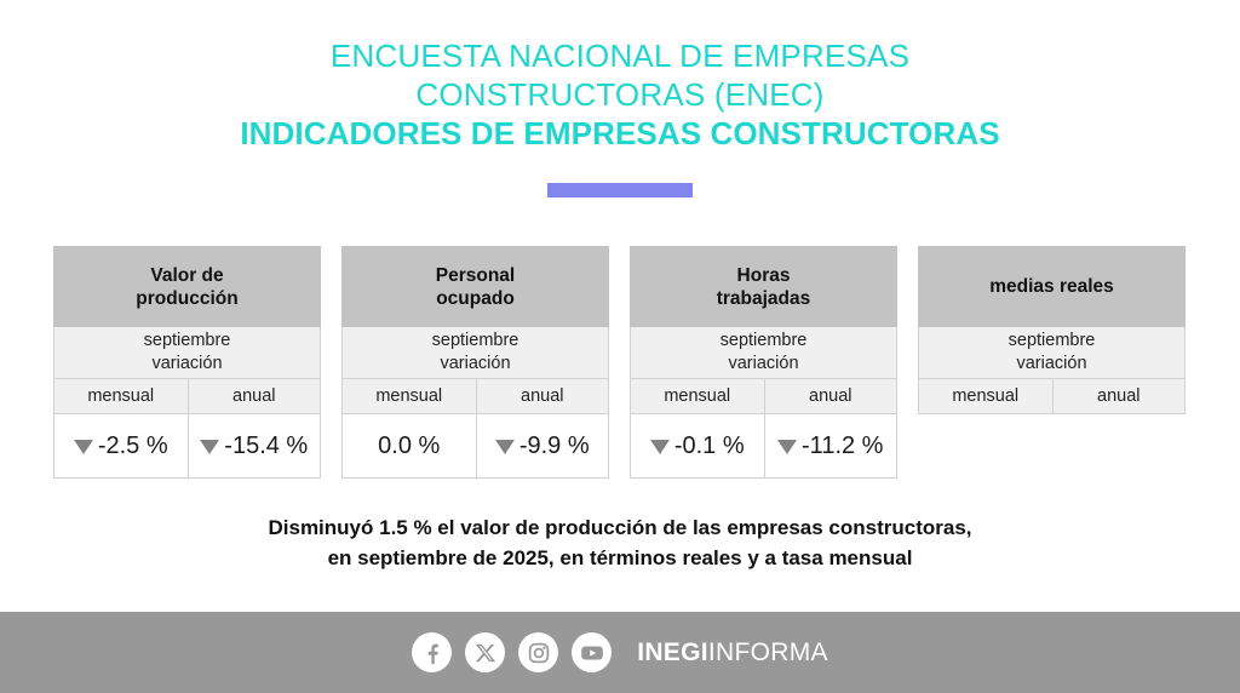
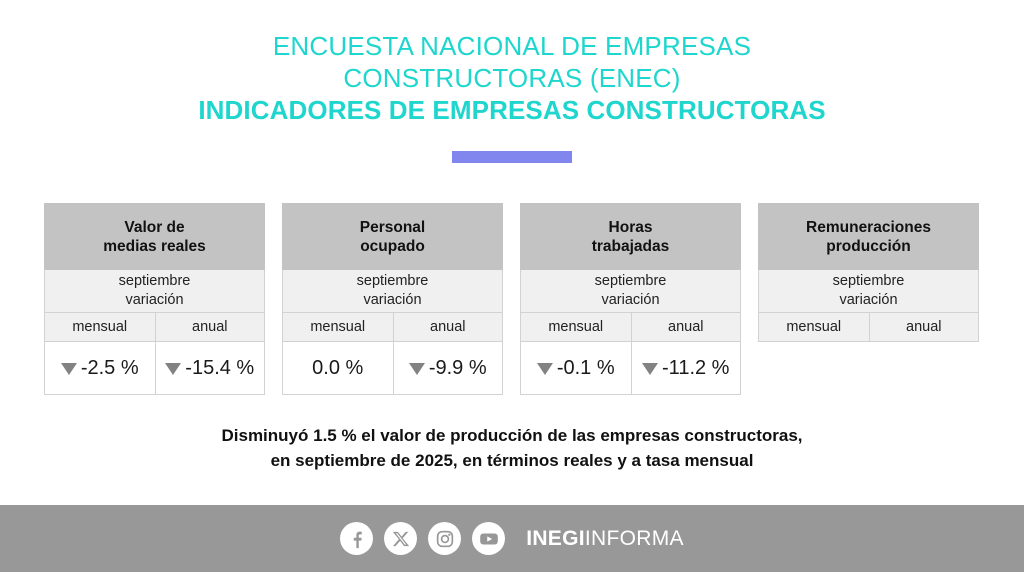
  ENCUESTA NACIONAL DE EMPRESAS
  CONSTRUCTORAS (ENEC)
  INDICADORES DE EMPRESAS CONSTRUCTORAS
  Valor de
- producción
+ medias reales
  septiembre
  variación
  mensual
  anual
  -2.5 %
  -15.4 %
  Personal
  ocupado
  septiembre
  variación
  mensual
  anual
  0.0 %
  -9.9 %
  Horas
  trabajadas
  septiembre
  variación
  mensual
  anual
  -0.1 %
  -11.2 %
+ Remuneraciones
- medias reales
+ producción
  septiembre
  variación
  mensual
  anual
  Disminuyó 1.5 % el valor de producción de las empresas constructoras,
  en septiembre de 2025, en términos reales y a tasa mensual
  INEGIINFORMA
